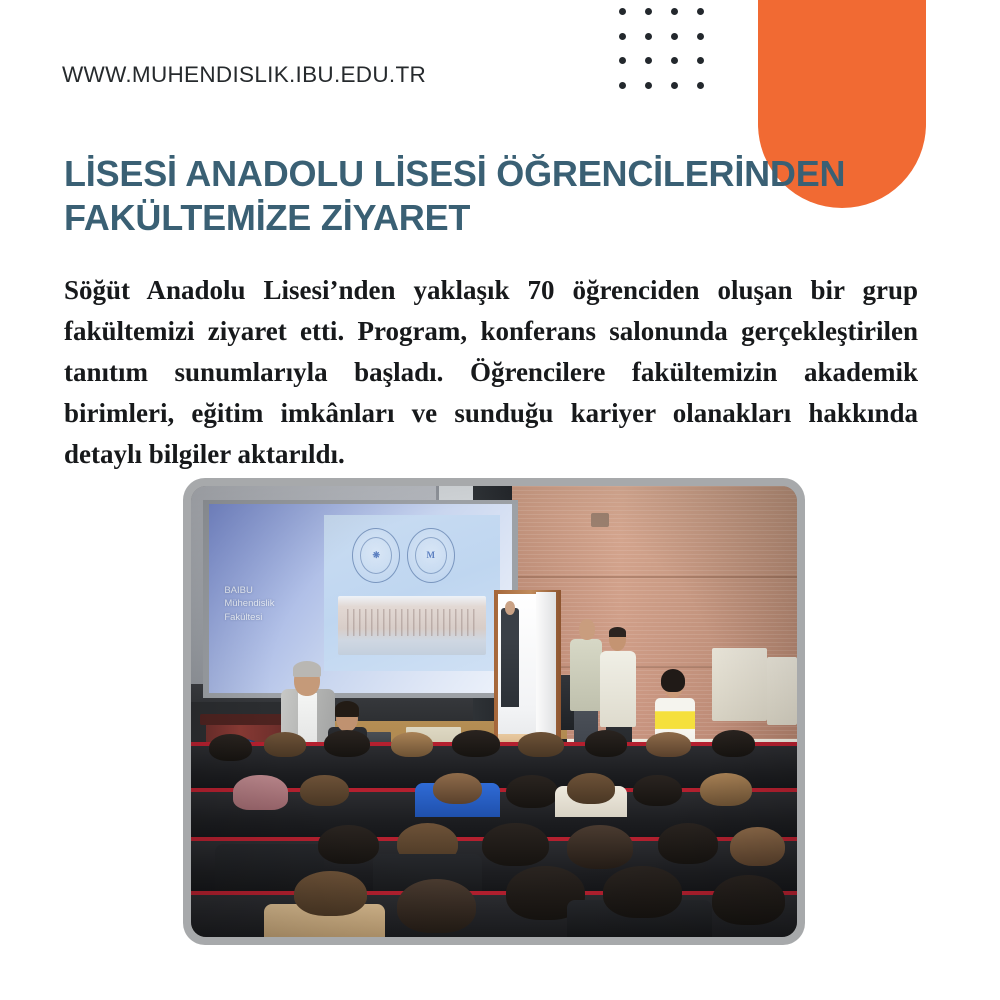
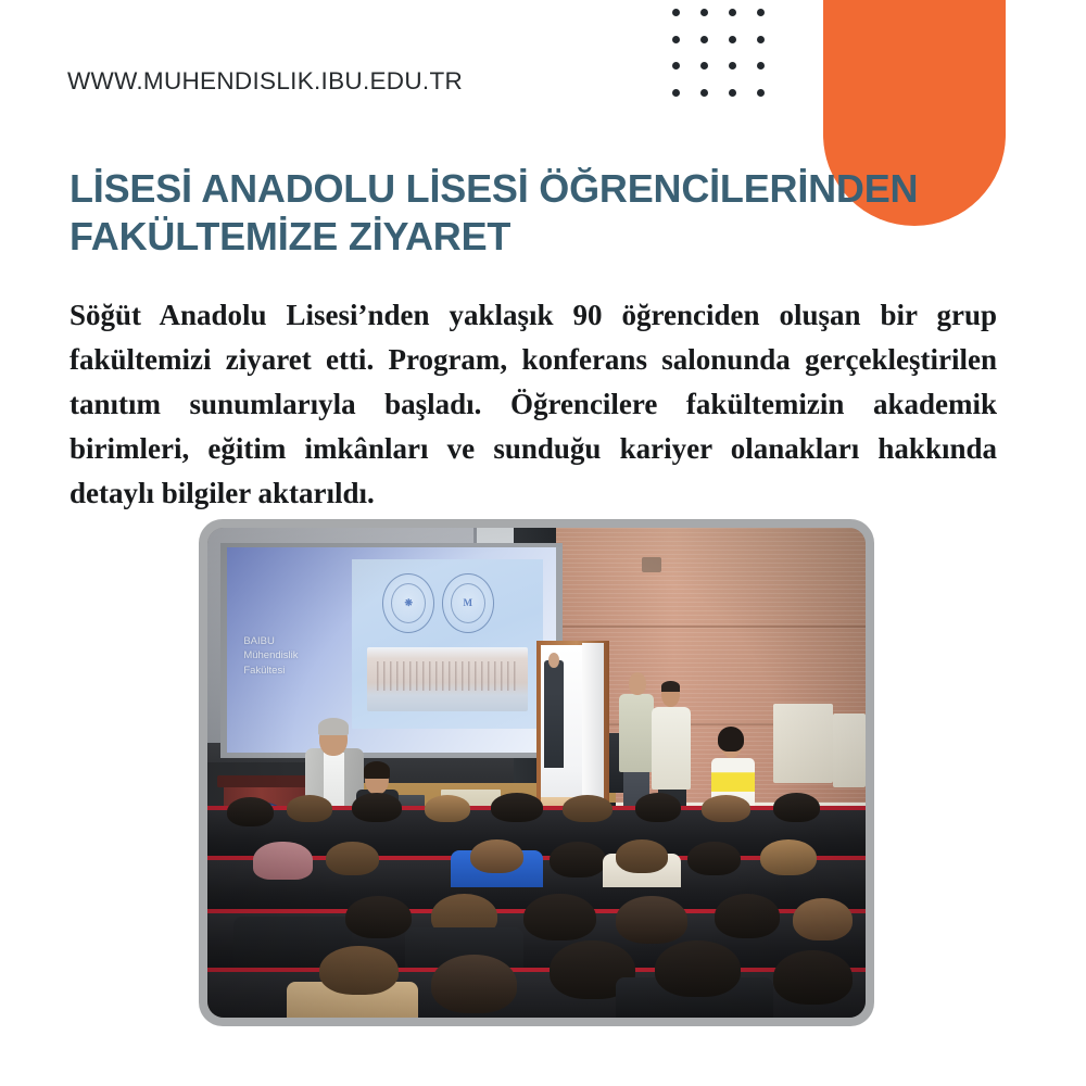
  WWW.MUHENDISLIK.IBU.EDU.TR
  LİSESİ ANADOLU LİSESİ ÖĞRENCİLERİNDEN FAKÜLTEMİZE ZİYARET
- Söğüt Anadolu Lisesi’nden yaklaşık 70 öğrenciden oluşan bir grup fakültemizi ziyaret etti. Program, konferans salonunda gerçekleştirilen tanıtım sunumlarıyla başladı. Öğrencilere fakültemizin akademik birimleri, eğitim imkânları ve sunduğu kariyer olanakları hakkında detaylı bilgiler aktarıldı.
+ Söğüt Anadolu Lisesi’nden yaklaşık 90 öğrenciden oluşan bir grup fakültemizi ziyaret etti. Program, konferans salonunda gerçekleştirilen tanıtım sunumlarıyla başladı. Öğrencilere fakültemizin akademik birimleri, eğitim imkânları ve sunduğu kariyer olanakları hakkında detaylı bilgiler aktarıldı.
